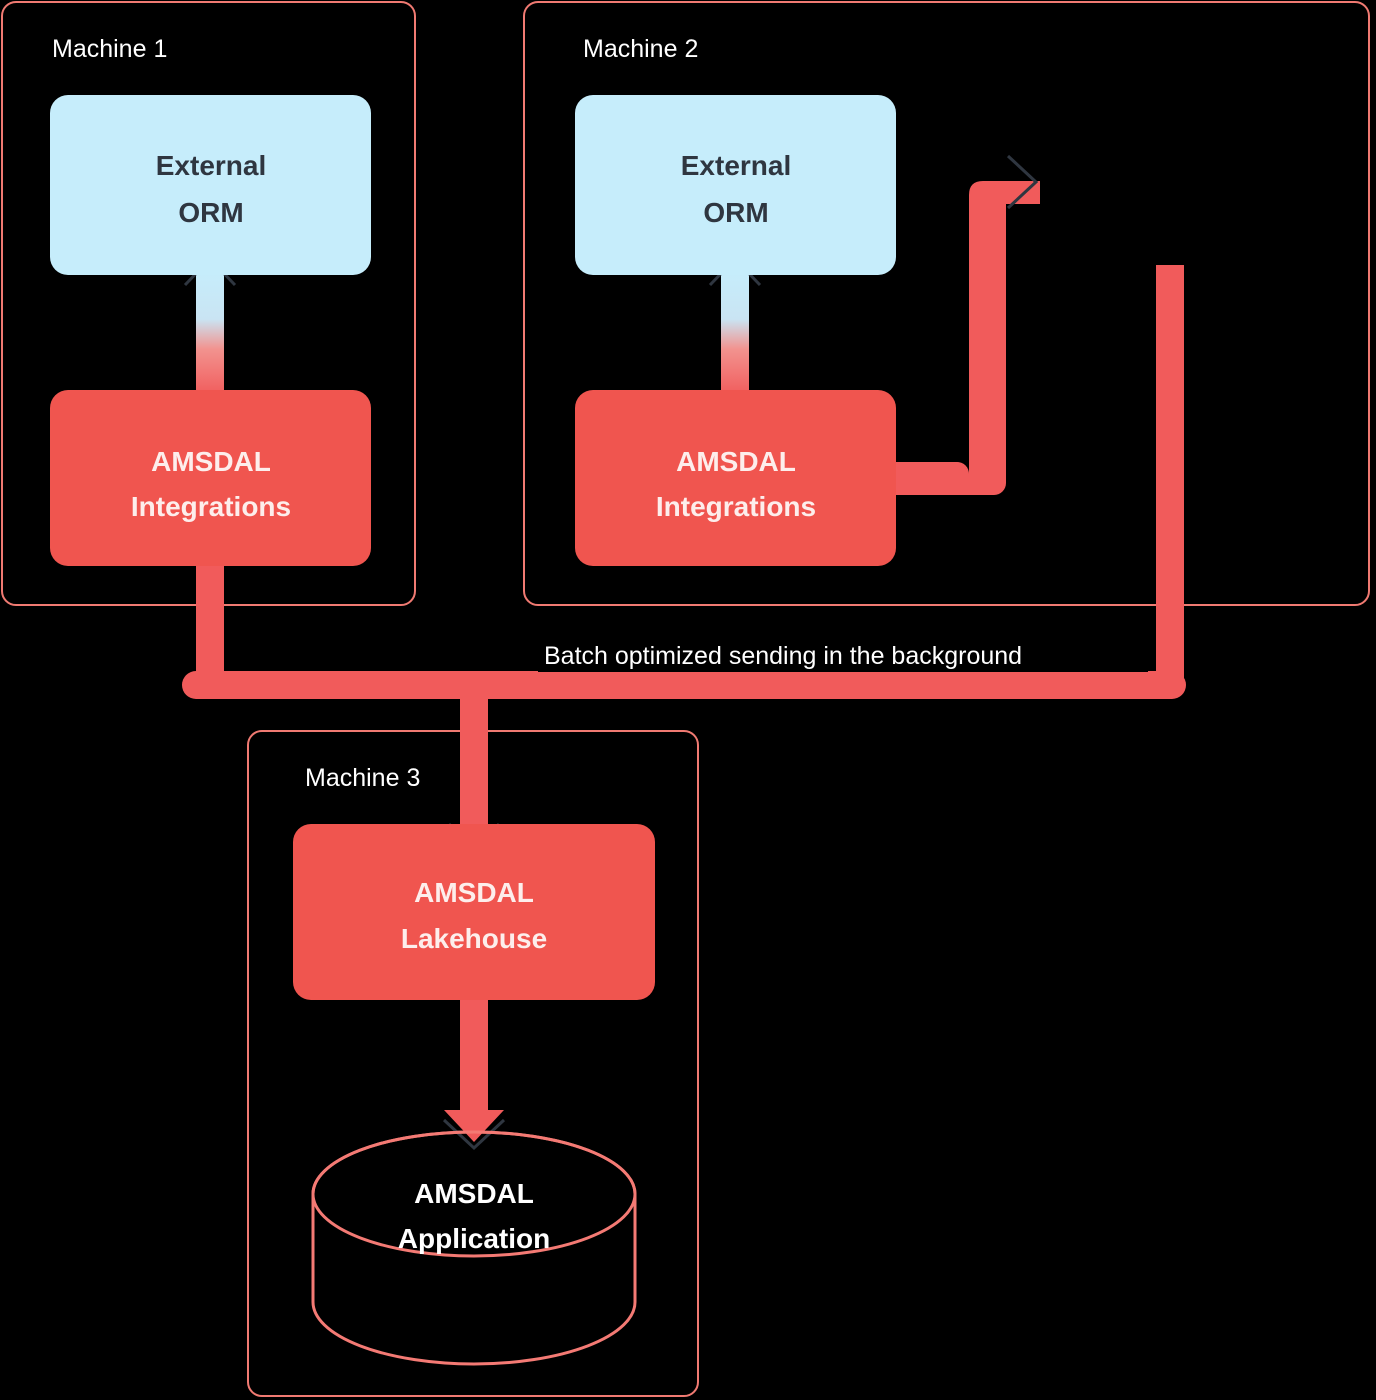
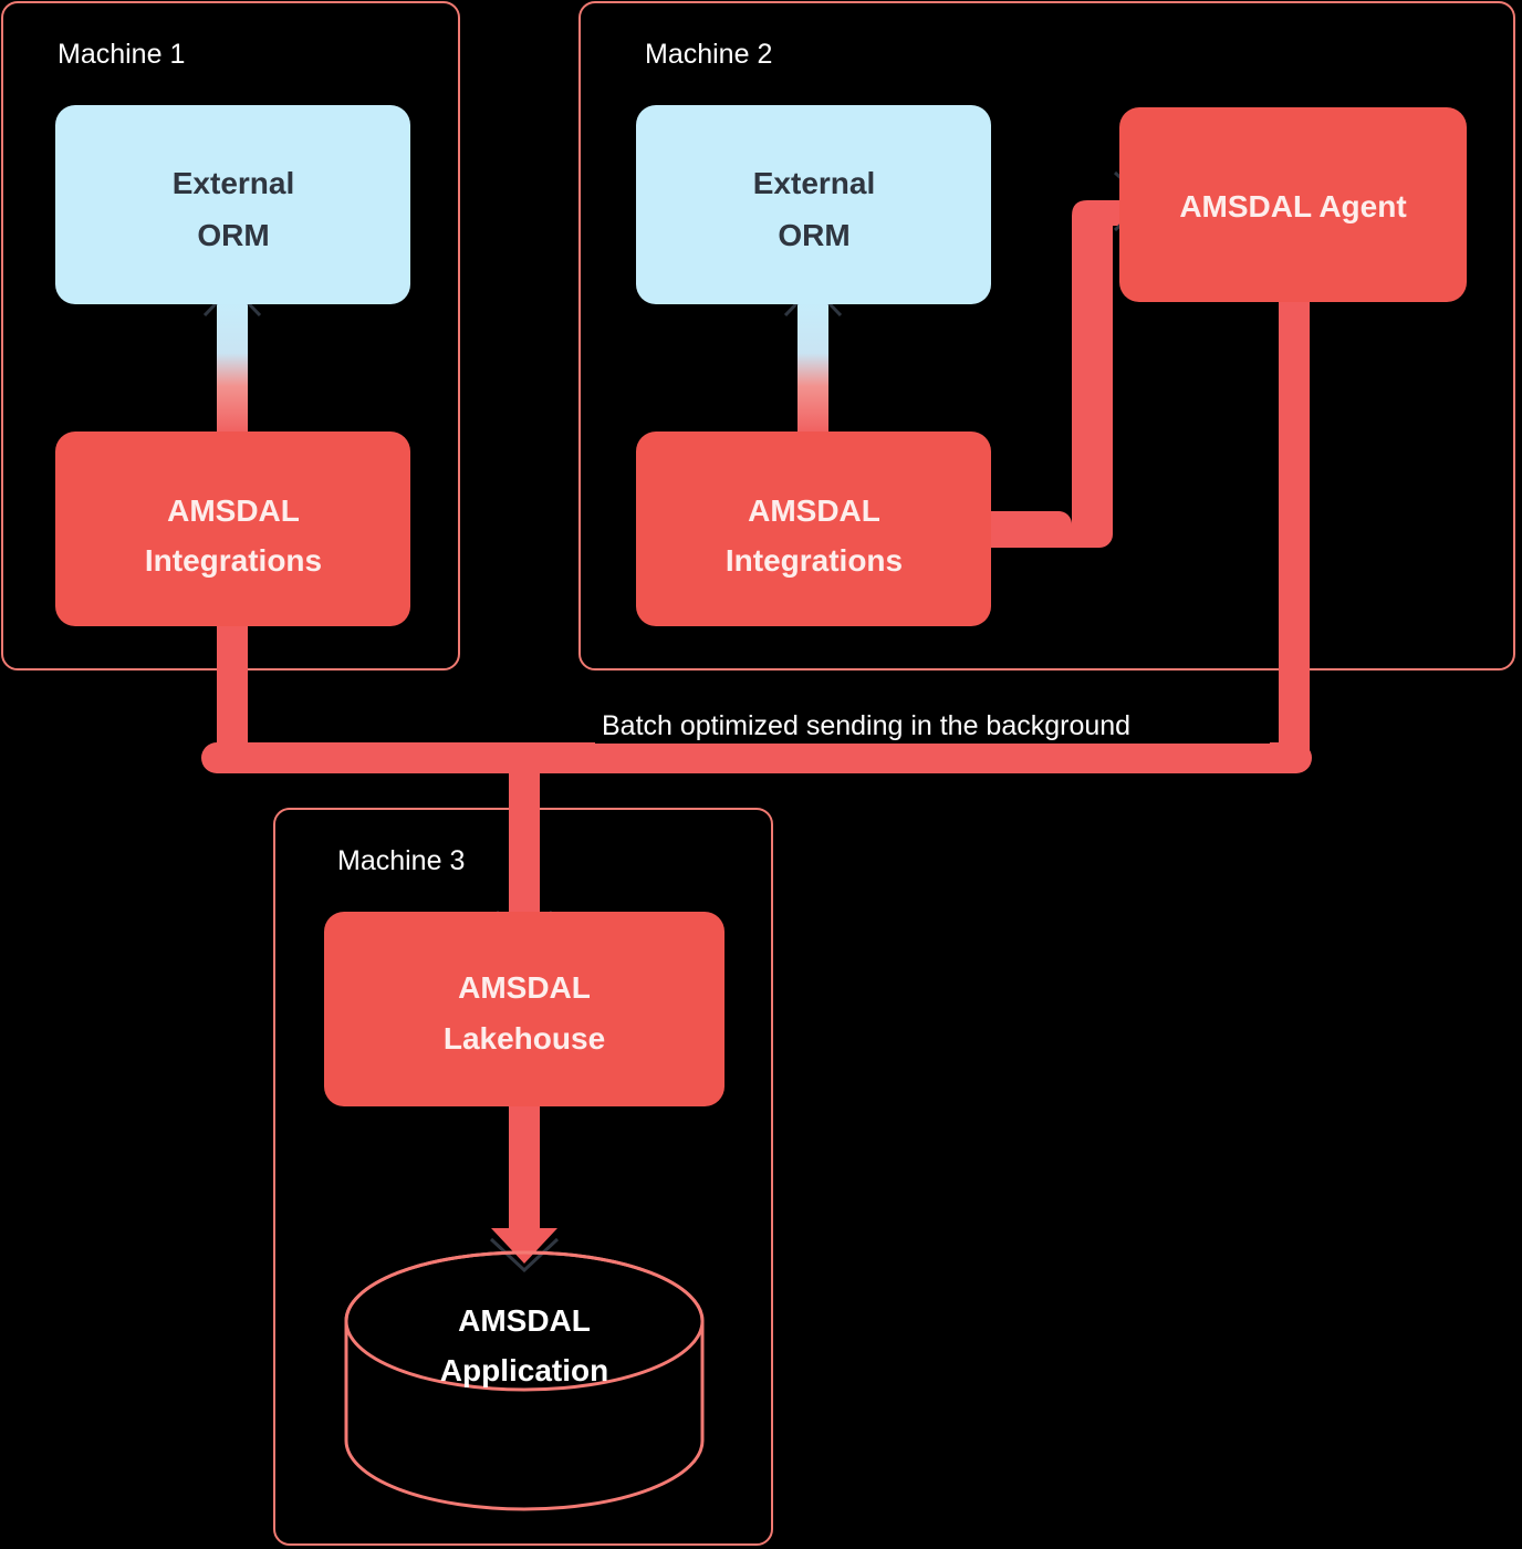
  Machine 1
  Machine 2
  Machine 3
  External
  ORM
  AMSDAL
  Integrations
  External
  ORM
  AMSDAL
  Integrations
+ AMSDAL Agent
  AMSDAL
  Lakehouse
  AMSDAL
  Application
  Batch optimized sending in the background
